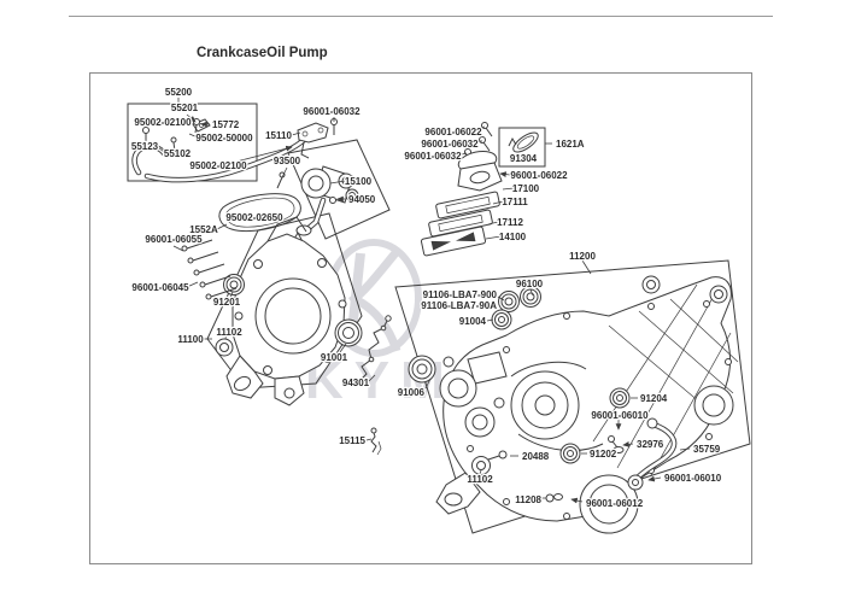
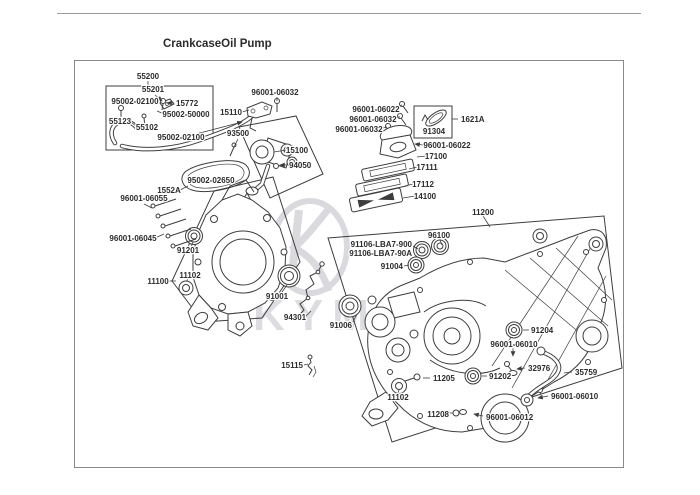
  CrankcaseOil Pump
  55200
  55201
  95002-02100
  15772
  95002-50000
  55123
  55102
  95002-02100
  96001-06032
  15110
  93500
  15100
  94050
  95002-02650
  1552A
  96001-06055
  96001-06045
  91201
  11102
  11100
  91001
  94301
  96001-06022
  96001-06032
  96001-06032
  91304
  1621A
  96001-06022
  17100
  17111
  17112
  14100
  11200
  96100
  91106-LBA7-900
  91106-LBA7-90A
  91004
  91006
  15115
- 20488
+ 11205
  11102
  11208
  96001-06012
  91202
  91204
  96001-06010
  32976
  35759
  96001-06010
